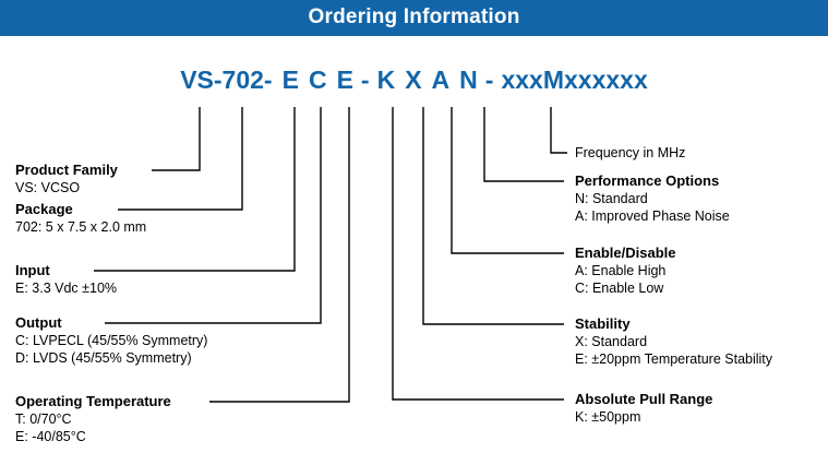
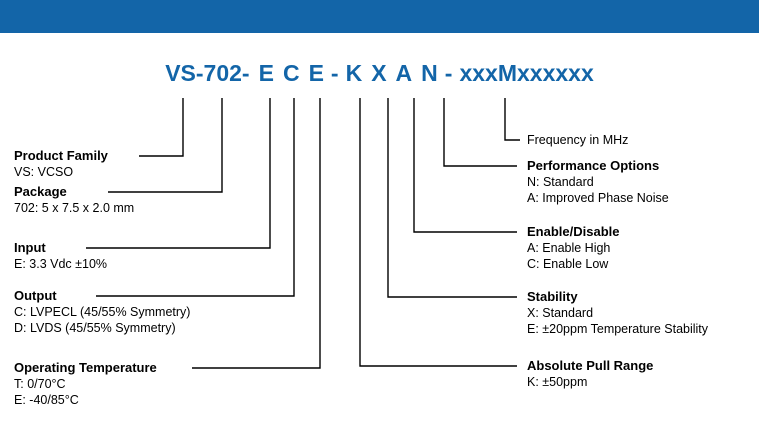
- Ordering Information
  VS-702- E C E - K X A N - xxxMxxxxxx
  Product Family
  VS: VCSO
  Package
  702: 5 x 7.5 x 2.0 mm
  Input
  E: 3.3 Vdc ±10%
  Output
  C: LVPECL (45/55% Symmetry)
  D: LVDS (45/55% Symmetry)
  Operating Temperature
  T: 0/70°C
  E: -40/85°C
  Frequency in MHz
  Performance Options
  N: Standard
  A: Improved Phase Noise
  Enable/Disable
  A: Enable High
  C: Enable Low
  Stability
  X: Standard
  E: ±20ppm Temperature Stability
  Absolute Pull Range
  K: ±50ppm
